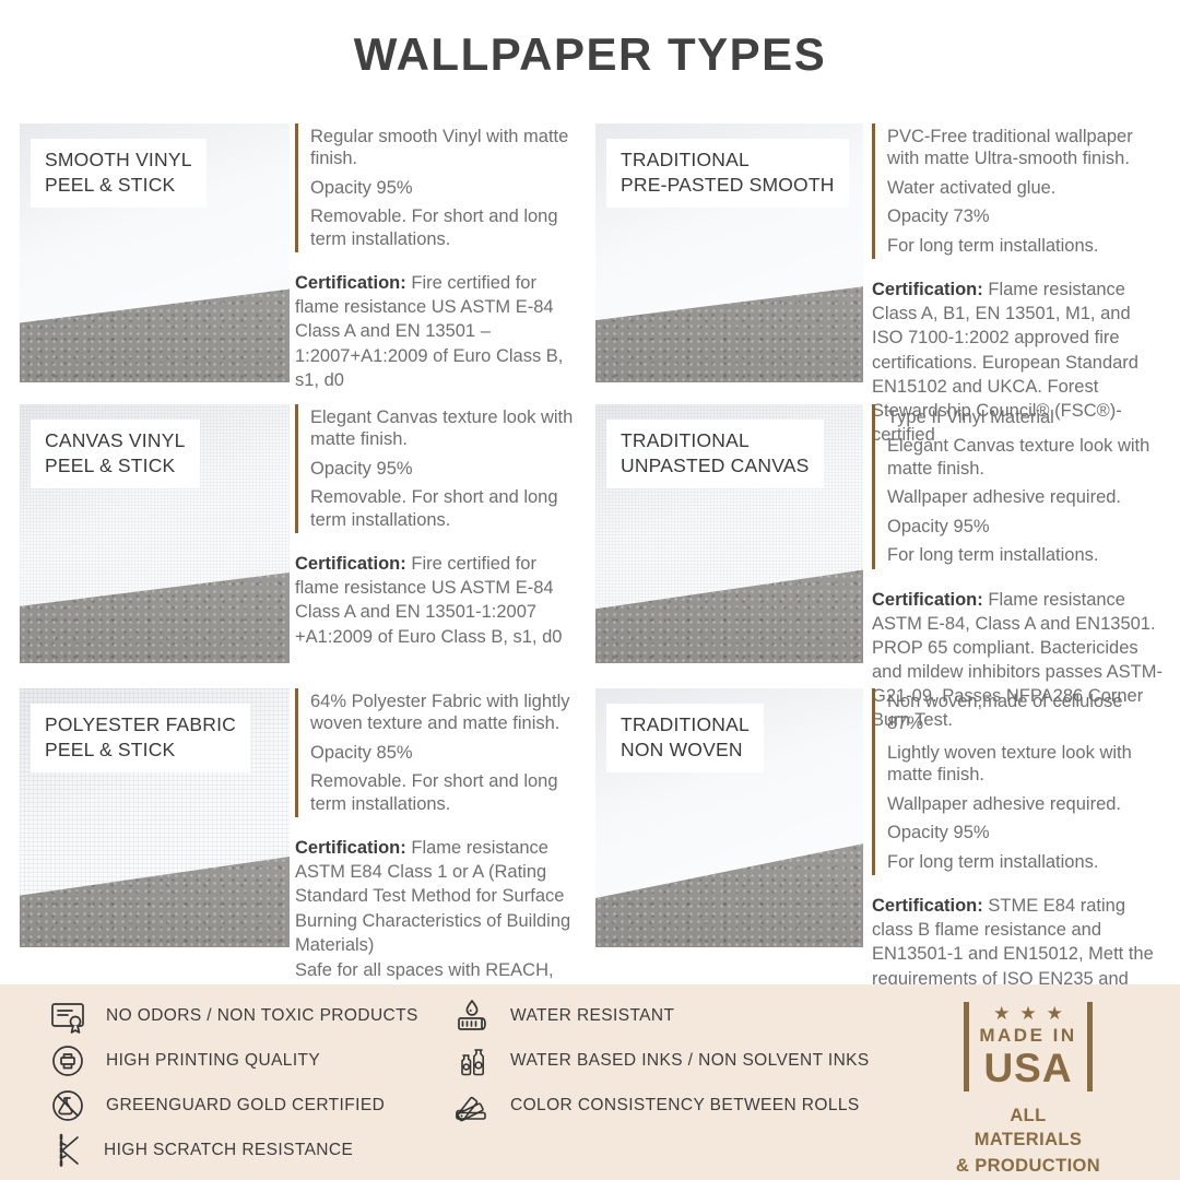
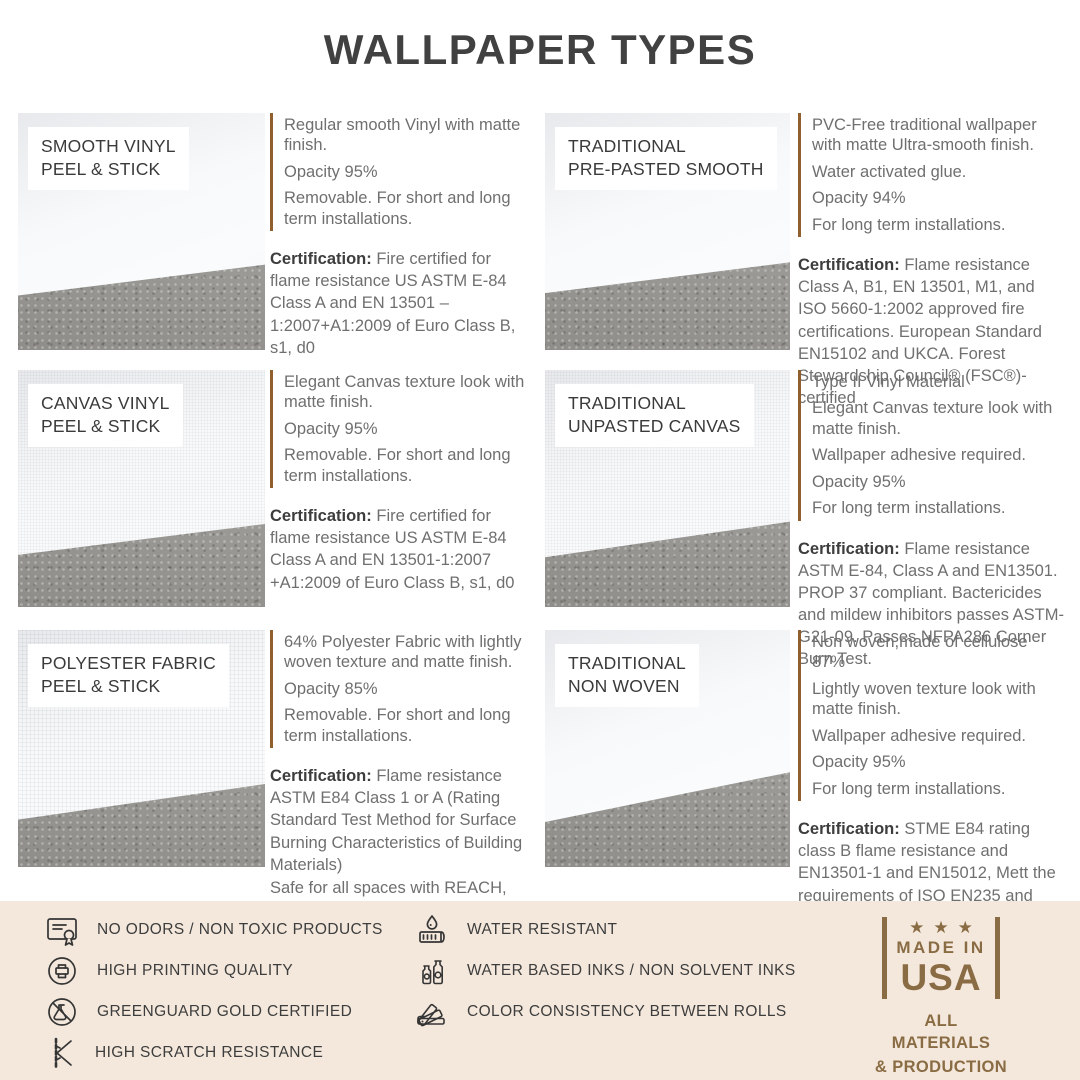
  WALLPAPER TYPES
  SMOOTH VINYL
  PEEL & STICK
  Regular smooth Vinyl with matte finish.
  Opacity 95%
  Removable. For short and long term installations.
  Certification: Fire certified for flame resistance US ASTM E-84 Class A and EN 13501 –1:2007+A1:2009 of Euro Class B, s1, d0
  TRADITIONAL
  PRE-PASTED SMOOTH
  PVC-Free traditional wallpaper with matte Ultra-smooth finish.
  Water activated glue.
- Opacity 73%
+ Opacity 94%
  For long term installations.
- Certification: Flame resistance Class A, B1, EN 13501, M1, and ISO 7100-1:2002 approved fire certifications. European Standard EN15102 and UKCA. Forest Stewardship Council® (FSC®)-certified
+ Certification: Flame resistance Class A, B1, EN 13501, M1, and ISO 5660-1:2002 approved fire certifications. European Standard EN15102 and UKCA. Forest Stewardship Council® (FSC®)-certified
  CANVAS VINYL
  PEEL & STICK
  Elegant Canvas texture look with matte finish.
  Opacity 95%
  Removable. For short and long term installations.
  Certification: Fire certified for flame resistance US ASTM E-84 Class A and EN 13501-1:2007 +A1:2009 of Euro Class B, s1, d0
  TRADITIONAL
  UNPASTED CANVAS
  Type II Vinyl Material
  Elegant Canvas texture look with matte finish.
  Wallpaper adhesive required.
  Opacity 95%
  For long term installations.
- Certification: Flame resistance ASTM E-84, Class A and EN13501. PROP 65 compliant. Bactericides and mildew inhibitors passes ASTM-G21-09. Passes NFPA286 Corner Burn Test.
+ Certification: Flame resistance ASTM E-84, Class A and EN13501. PROP 37 compliant. Bactericides and mildew inhibitors passes ASTM-G21-09. Passes NFPA286 Corner Burn Test.
  POLYESTER FABRIC
  PEEL & STICK
  64% Polyester Fabric with lightly woven texture and matte finish.
  Opacity 85%
  Removable. For short and long term installations.
  Certification: Flame resistance ASTM E84 Class 1 or A (Rating Standard Test Method for Surface Burning Characteristics of Building Materials)
  TRADITIONAL
  NON WOVEN
  Non woven,made of cellulose 87%
  Lightly woven texture look with matte finish.
  Wallpaper adhesive required.
  Opacity 95%
  For long term installations.
  Certification: STME E84 rating class B flame resistance and EN13501-1 and EN15012, Mett the requirements of ISO EN235 and
  NO ODORS / NON TOXIC PRODUCTS
  HIGH PRINTING QUALITY
  GREENGUARD GOLD CERTIFIED
  HIGH SCRATCH RESISTANCE
  WATER RESISTANT
  WATER BASED INKS / NON SOLVENT INKS
  COLOR CONSISTENCY BETWEEN ROLLS
  ★★★
  MADE IN
  USA
  ALL MATERIALS
  & PRODUCTION
